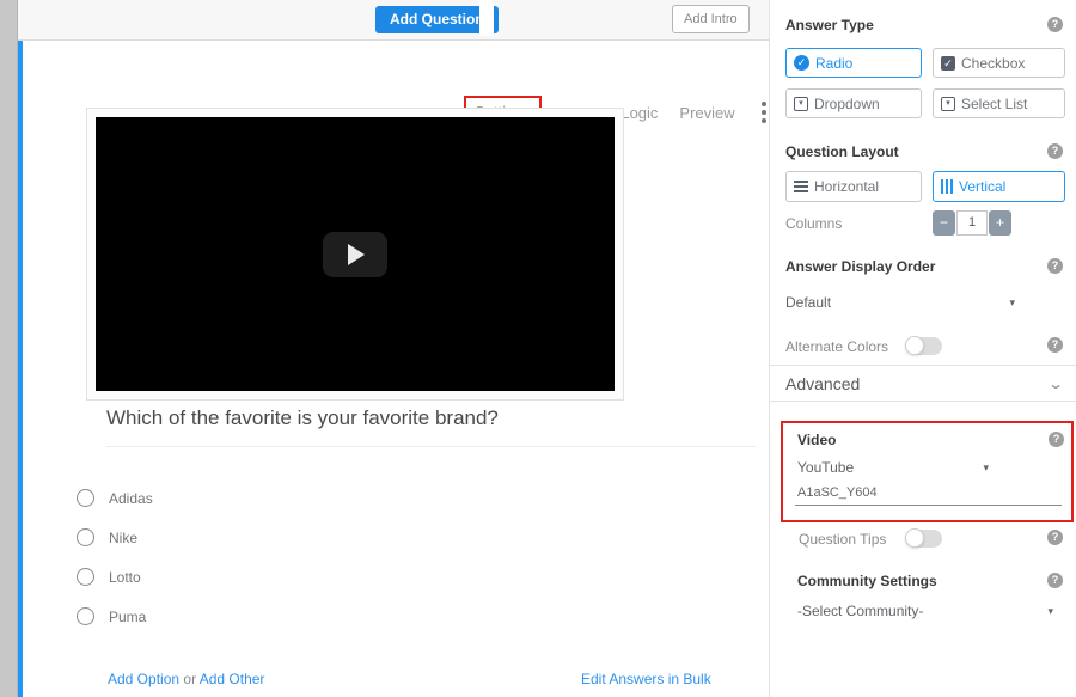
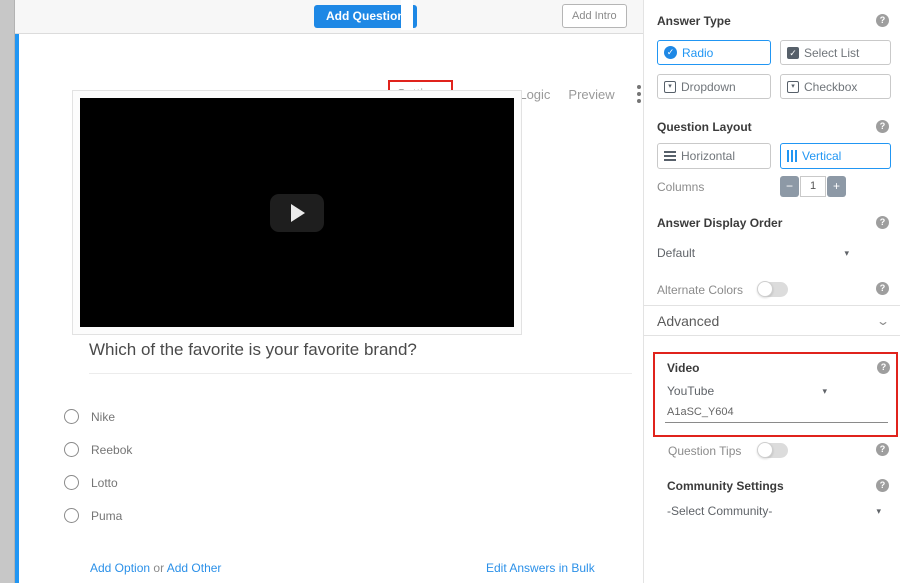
  Add Questio
  Add Intro
  Logic
  Preview
  Which of the favorite is your favorite brand?
- Adidas
  Nike
+ Reebok
  Lotto
  Puma
  Add Option or Add Other
  Edit Answers in Bulk
  Answer Type
  ?
  ✓
  Radio
  ✓
- Checkbox
+ Select List
  Dropdown
- Select List
+ Checkbox
  Question Layout
  ?
  Horizontal
  Vertical
  Columns
  −
  1
  +
  Answer Display Order
  ?
  Default
  ▾
  Alternate Colors
  ?
  Advanced
  ⌄
  Video
  ?
  YouTube
  ▾
  A1aSC_Y604
  Question Tips
  ?
  Community Settings
  ?
  -Select Community-
  ▾
